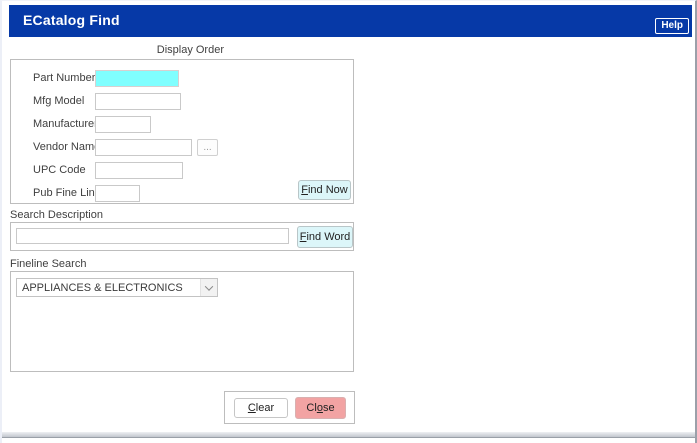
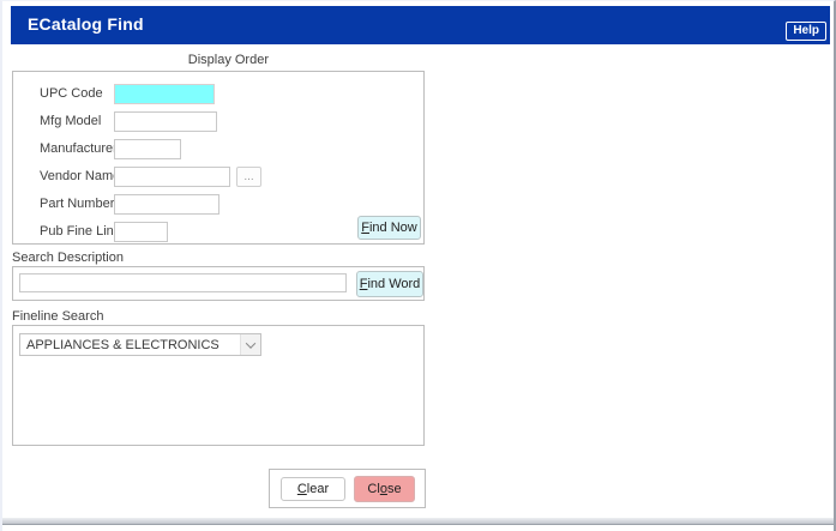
  ECatalog Find
  Help
  Display Order
- Part Number
+ UPC Code
  Mfg Model
  Manufacture
  Vendor Nam
  ...
- UPC Code
+ Part Number
  Pub Fine Lin
  Find Now
  Search Description
  Find Word
  Fineline Search
  APPLIANCES & ELECTRONICS
  Clear
  Close
